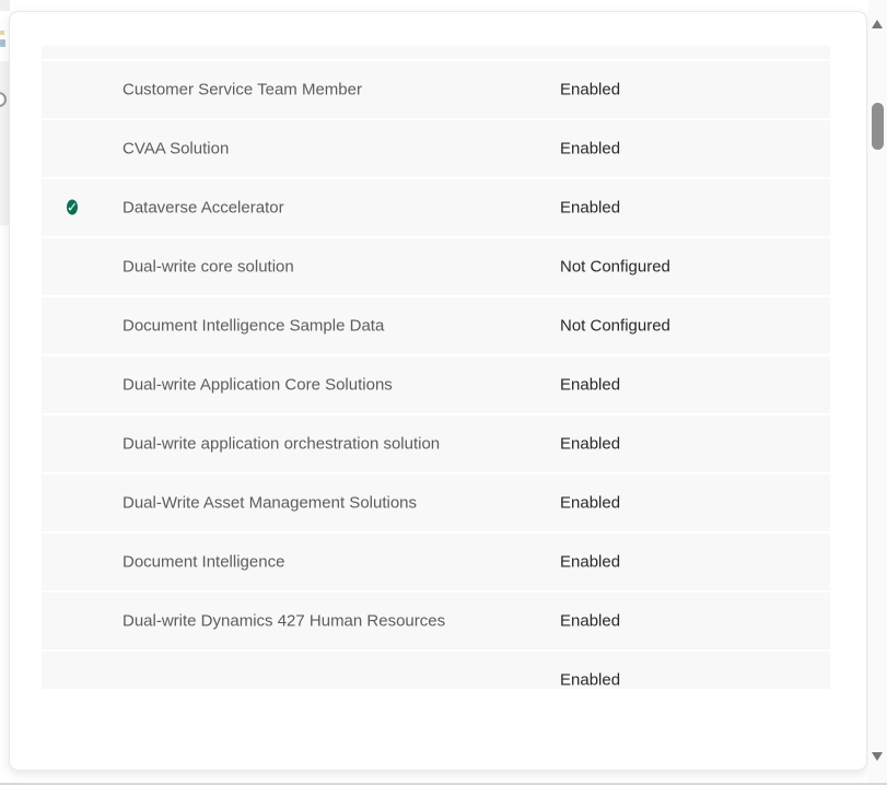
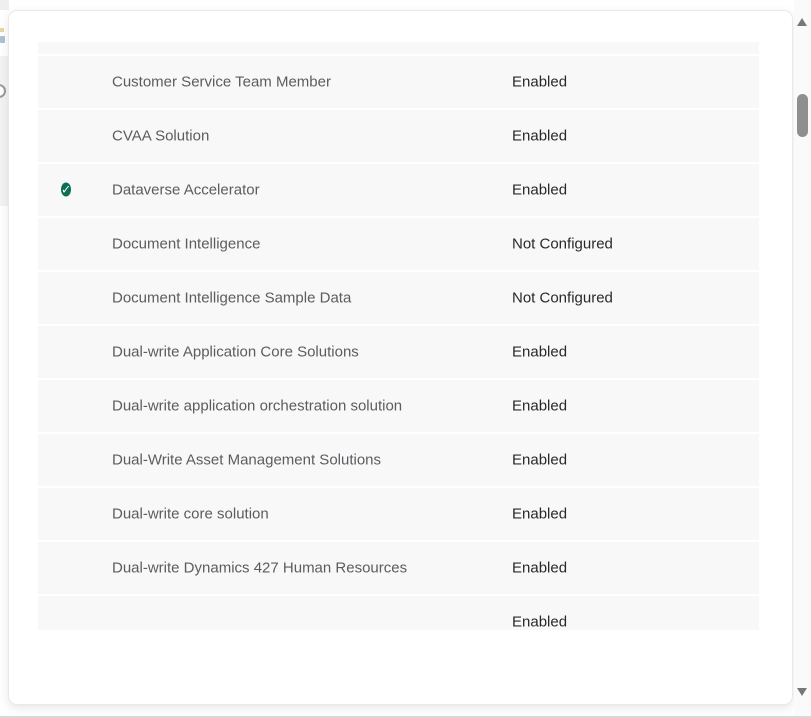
  Customer Service Team Member
  Enabled
  CVAA Solution
  Enabled
  ✓
  Dataverse Accelerator
  Enabled
- Dual-write core solution
+ Document Intelligence
  Not Configured
  Document Intelligence Sample Data
  Not Configured
  Dual-write Application Core Solutions
  Enabled
  Dual-write application orchestration solution
  Enabled
  Dual-Write Asset Management Solutions
  Enabled
- Document Intelligence
+ Dual-write core solution
  Enabled
  Dual-write Dynamics 427 Human Resources
  Enabled
  Enabled
